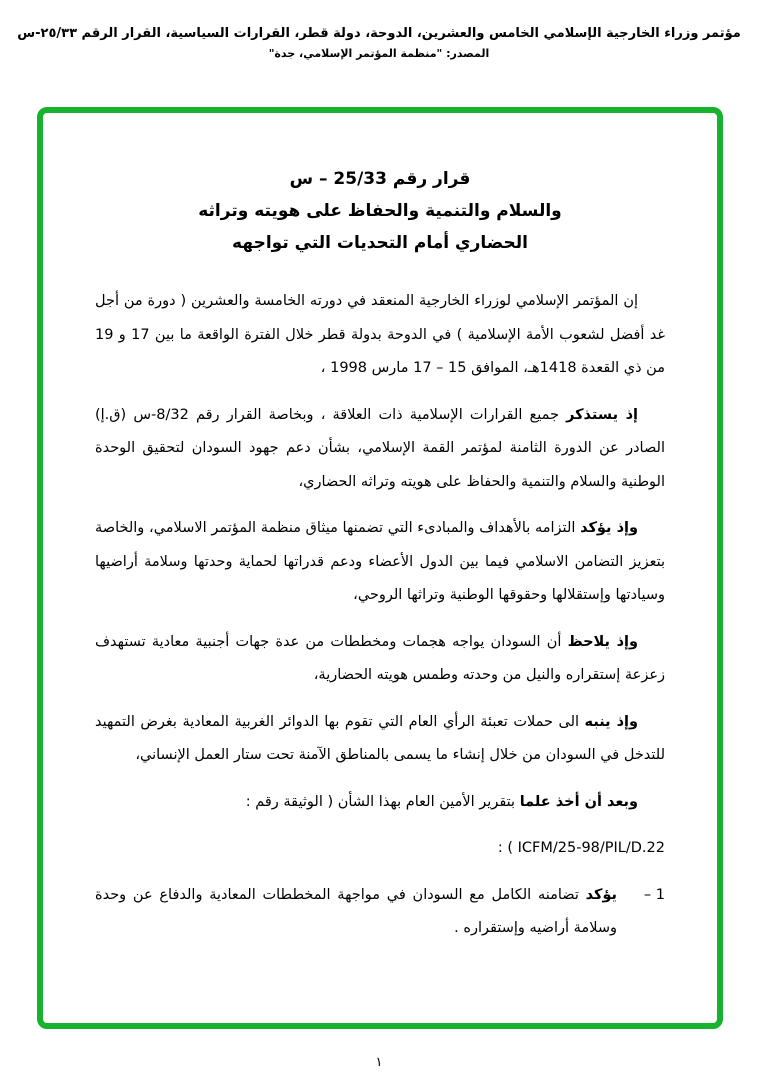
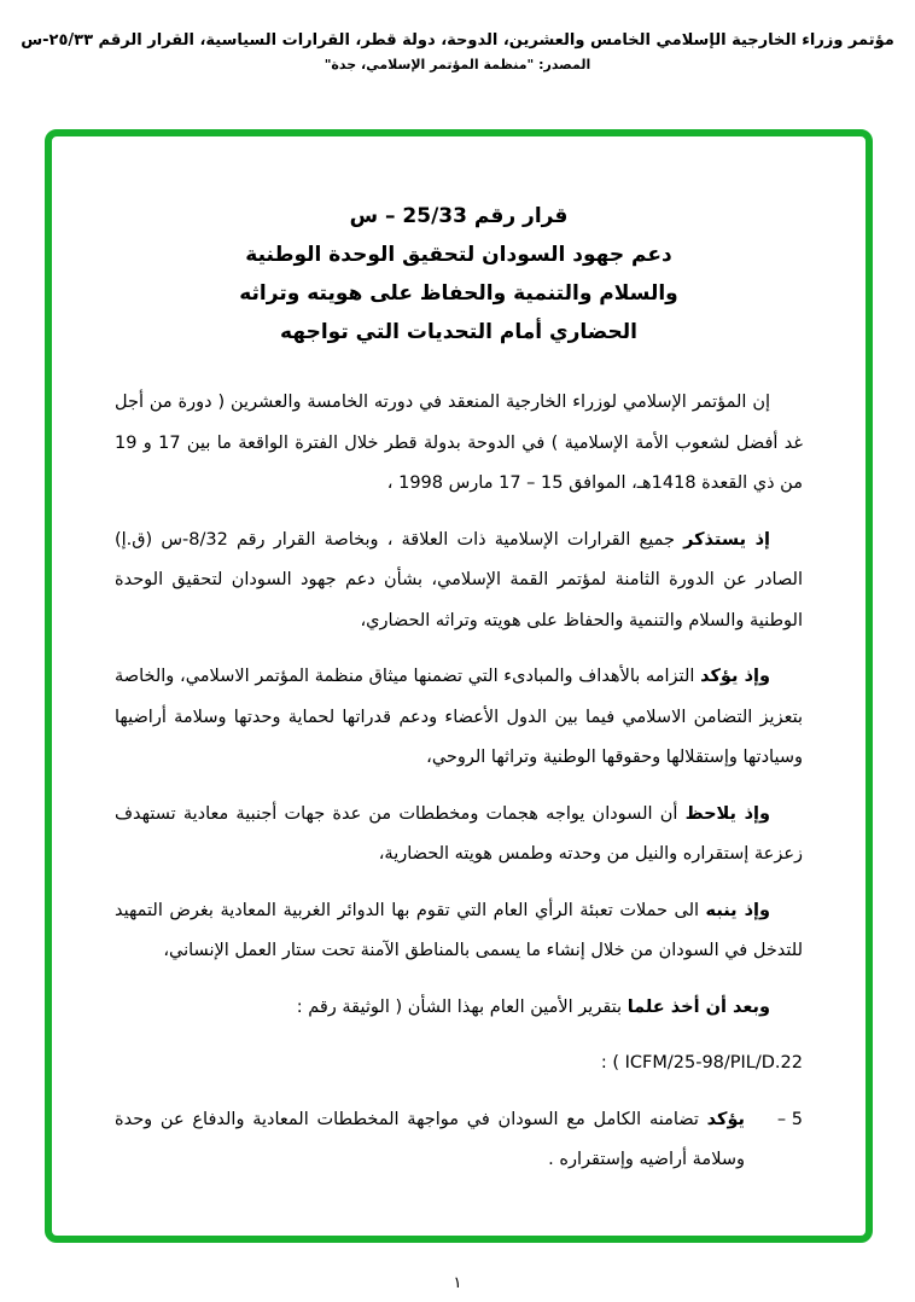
  مؤتمر وزراء الخارجية الإسلامي الخامس والعشرين، الدوحة، دولة قطر، القرارات السياسية، القرار الرقم ٢٥/٣٣-س
  المصدر: "منظمة المؤتمر الإسلامي، جدة"
  قرار رقم 25/33 – س
+ دعم جهود السودان لتحقيق الوحدة الوطنية
  والسلام والتنمية والحفاظ على هويته وتراثه
  الحضاري أمام التحديات التي تواجهه
  إن المؤتمر الإسلامي لوزراء الخارجية المنعقد في دورته الخامسة والعشرين ( دورة من أجل غد أفضل لشعوب الأمة الإسلامية ) في الدوحة بدولة قطر خلال الفترة الواقعة ما بين 17 و 19 من ذي القعدة 1418هـ، الموافق 15 – 17 مارس 1998 ،
  إذ يستذكر جميع القرارات الإسلامية ذات العلاقة ، وبخاصة القرار رقم 8/32-س (ق.إ) الصادر عن الدورة الثامنة لمؤتمر القمة الإسلامي، بشأن دعم جهود السودان لتحقيق الوحدة الوطنية والسلام والتنمية والحفاظ على هويته وتراثه الحضاري،
  وإذ يؤكد التزامه بالأهداف والمبادىء التي تضمنها ميثاق منظمة المؤتمر الاسلامي، والخاصة بتعزيز التضامن الاسلامي فيما بين الدول الأعضاء ودعم قدراتها لحماية وحدتها وسلامة أراضيها وسيادتها وإستقلالها وحقوقها الوطنية وتراثها الروحي،
  وإذ يلاحظ أن السودان يواجه هجمات ومخططات من عدة جهات أجنبية معادية تستهدف زعزعة إستقراره والنيل من وحدته وطمس هويته الحضارية،
  وإذ ينبه الى حملات تعبئة الرأي العام التي تقوم بها الدوائر الغربية المعادية بغرض التمهيد للتدخل في السودان من خلال إنشاء ما يسمى بالمناطق الآمنة تحت ستار العمل الإنساني،
  وبعد أن أخذ علما بتقرير الأمين العام بهذا الشأن ( الوثيقة رقم :
  ICFM/25-98/PIL/D.22 ) :
- 1 –
+ 5 –
  يؤكد تضامنه الكامل مع السودان في مواجهة المخططات المعادية والدفاع عن وحدة وسلامة أراضيه وإستقراره .
  ١
